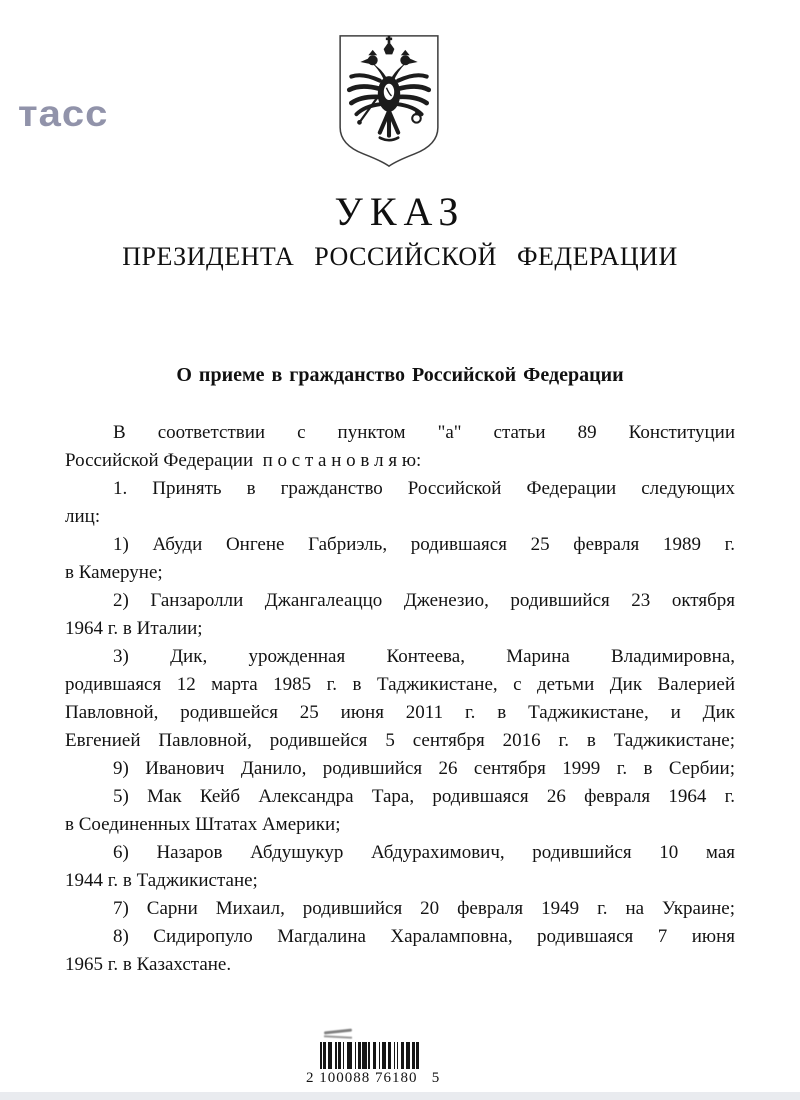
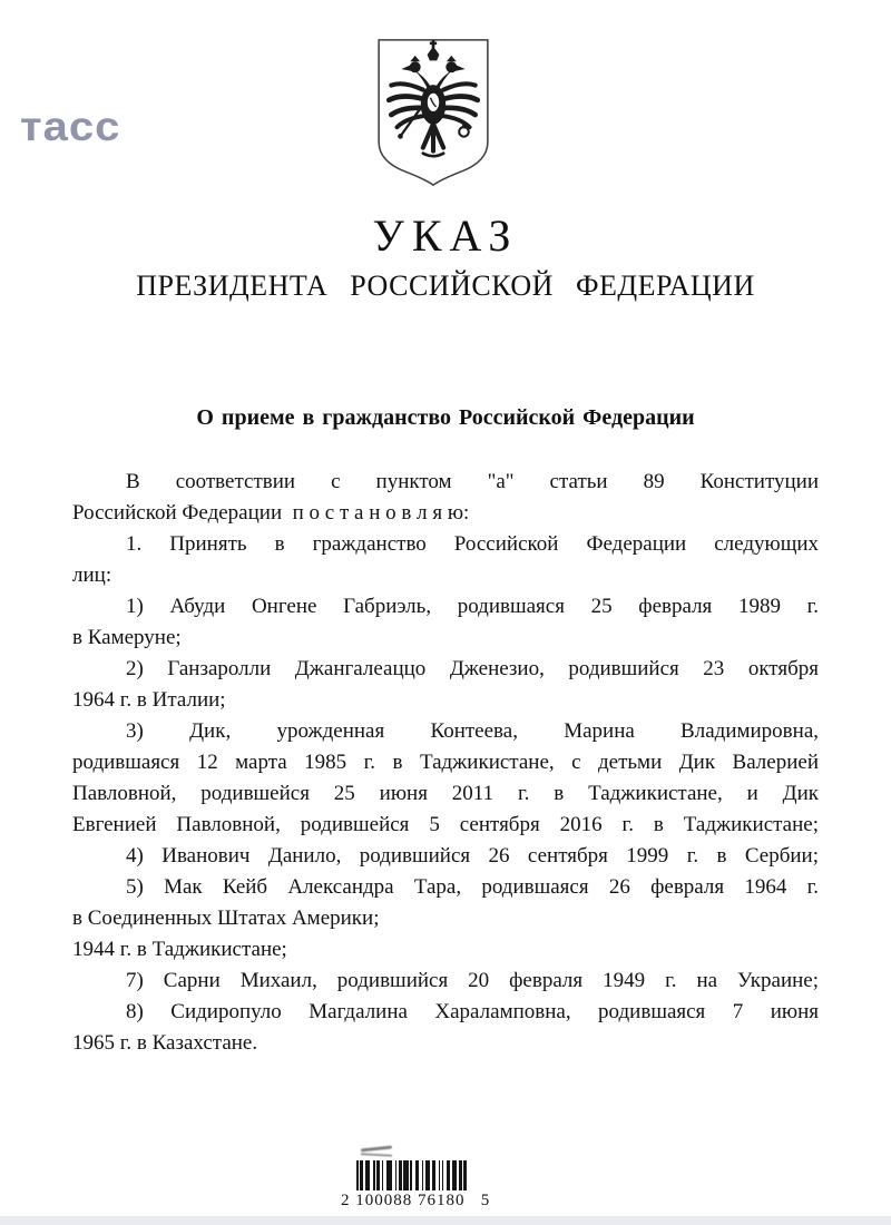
  тасс
  УКАЗ
  ПРЕЗИДЕНТА РОССИЙСКОЙ ФЕДЕРАЦИИ
  О приеме в гражданство Российской Федерации
  В соответствии с пунктом "а" статьи 89 Конституции
  Российской Федерации п о с т а н о в л я ю:
  1. Принять в гражданство Российской Федерации следующих
  лиц:
  1) Абуди Онгене Габриэль, родившаяся 25 февраля 1989 г.
  в Камеруне;
  2) Ганзаролли Джангалеаццо Дженезио, родившийся 23 октября
  1964 г. в Италии;
  3) Дик, урожденная Контеева, Марина Владимировна,
  родившаяся 12 марта 1985 г. в Таджикистане, с детьми Дик Валерией
  Павловной, родившейся 25 июня 2011 г. в Таджикистане, и Дик
  Евгенией Павловной, родившейся 5 сентября 2016 г. в Таджикистане;
- 9) Иванович Данило, родившийся 26 сентября 1999 г. в Сербии;
+ 4) Иванович Данило, родившийся 26 сентября 1999 г. в Сербии;
  5) Мак Кейб Александра Тара, родившаяся 26 февраля 1964 г.
  в Соединенных Штатах Америки;
- 6) Назаров Абдушукур Абдурахимович, родившийся 10 мая
  1944 г. в Таджикистане;
  7) Сарни Михаил, родившийся 20 февраля 1949 г. на Украине;
  8) Сидиропуло Магдалина Хараламповна, родившаяся 7 июня
  1965 г. в Казахстане.
  2 100088 76180 5
